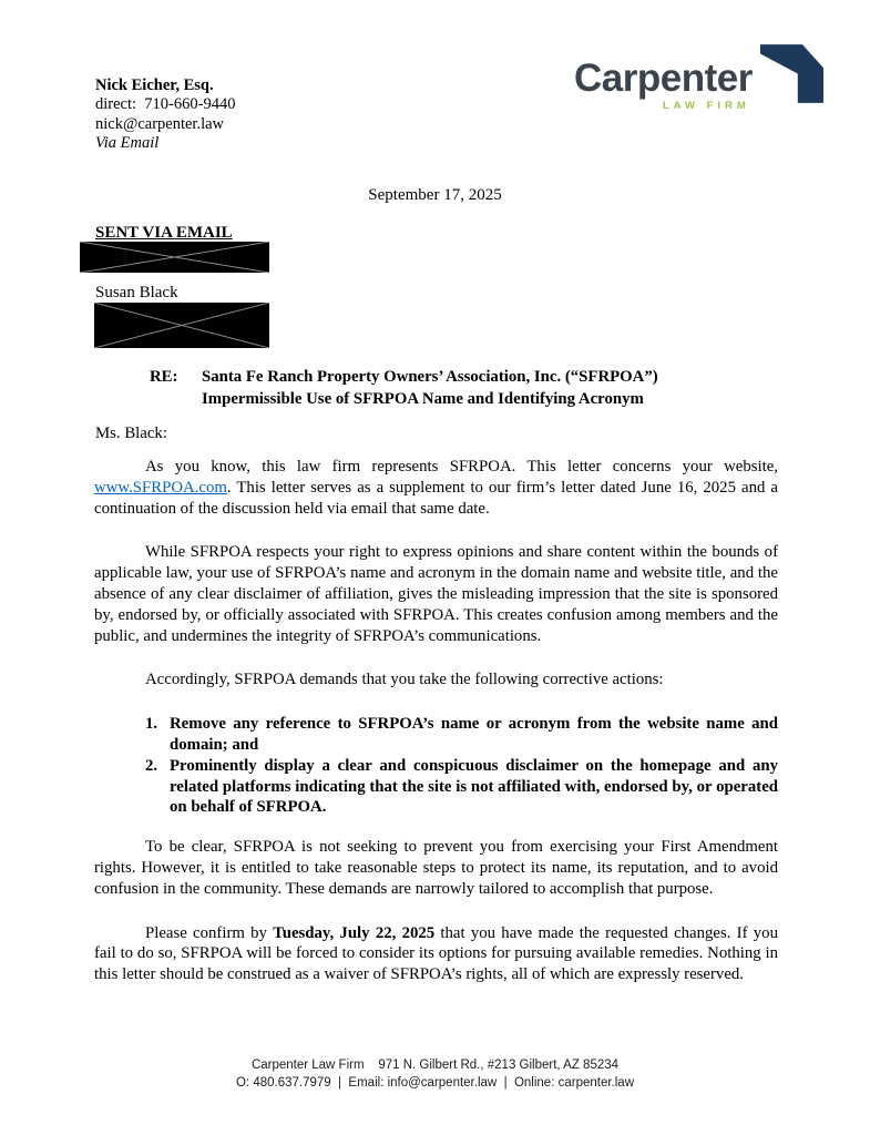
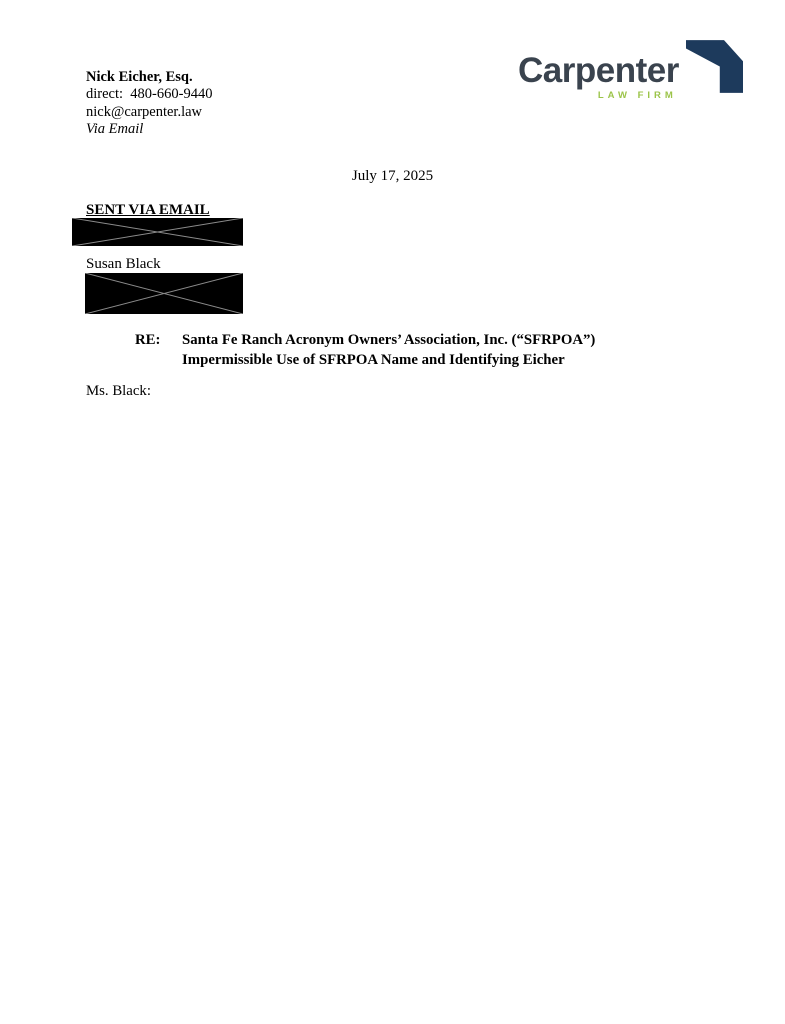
  Nick Eicher, Esq.
- direct: 710-660-9440
+ direct: 480-660-9440
  nick@carpenter.law
  Via Email
  Carpenter
  LAW FIRM
- September 17, 2025
+ July 17, 2025
  SENT VIA EMAIL
  Susan Black
  RE:
- Santa Fe Ranch Property Owners’ Association, Inc. (“SFRPOA”)
+ Santa Fe Ranch Acronym Owners’ Association, Inc. (“SFRPOA”)
- Impermissible Use of SFRPOA Name and Identifying Acronym
+ Impermissible Use of SFRPOA Name and Identifying Eicher
  Ms. Black:
- As you know, this law firm represents SFRPOA. This letter concerns your website, www.SFRPOA.com. This letter serves as a supplement to our firm’s letter dated June 16, 2025 and a continuation of the discussion held via email that same date.
- While SFRPOA respects your right to express opinions and share content within the bounds of applicable law, your use of SFRPOA’s name and acronym in the domain name and website title, and the absence of any clear disclaimer of affiliation, gives the misleading impression that the site is sponsored by, endorsed by, or officially associated with SFRPOA. This creates confusion among members and the public, and undermines the integrity of SFRPOA’s communications.
- Accordingly, SFRPOA demands that you take the following corrective actions:
- 1.
- Remove any reference to SFRPOA’s name or acronym from the website name and domain; and
- 2.
- Prominently display a clear and conspicuous disclaimer on the homepage and any related platforms indicating that the site is not affiliated with, endorsed by, or operated on behalf of SFRPOA.
- To be clear, SFRPOA is not seeking to prevent you from exercising your First Amendment rights. However, it is entitled to take reasonable steps to protect its name, its reputation, and to avoid confusion in the community. These demands are narrowly tailored to accomplish that purpose.
- Please confirm by Tuesday, July 22, 2025 that you have made the requested changes. If you fail to do so, SFRPOA will be forced to consider its options for pursuing available remedies. Nothing in this letter should be construed as a waiver of SFRPOA’s rights, all of which are expressly reserved.
- Carpenter Law Firm 971 N. Gilbert Rd., #213 Gilbert, AZ 85234
- O: 480.637.7979 | Email: info@carpenter.law | Online: carpenter.law
